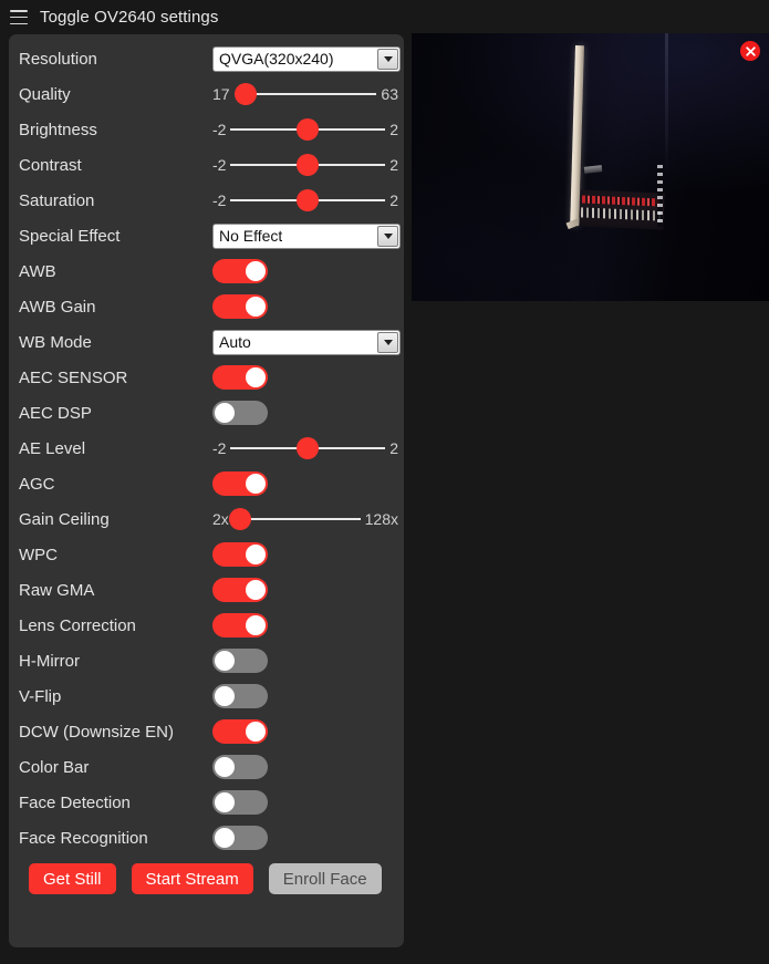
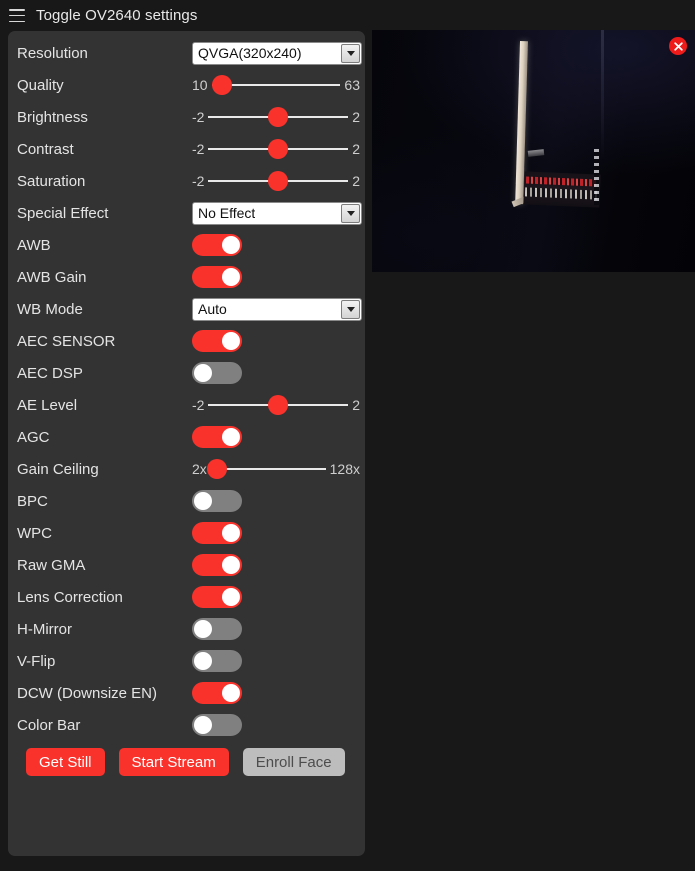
  Toggle OV2640 settings
  Resolution
  QVGA(320x240)
  Quality
- 17
+ 10
  63
  Brightness
  -2
  2
  Contrast
  -2
  2
  Saturation
  -2
  2
  Special Effect
  No Effect
  AWB
  AWB Gain
  WB Mode
  Auto
  AEC SENSOR
  AEC DSP
  AE Level
  -2
  2
  AGC
  Gain Ceiling
  2x
  128x
+ BPC
  WPC
  Raw GMA
  Lens Correction
  H-Mirror
  V-Flip
  DCW (Downsize EN)
  Color Bar
- Face Detection
- Face Recognition
  Get Still
  Start Stream
  Enroll Face
